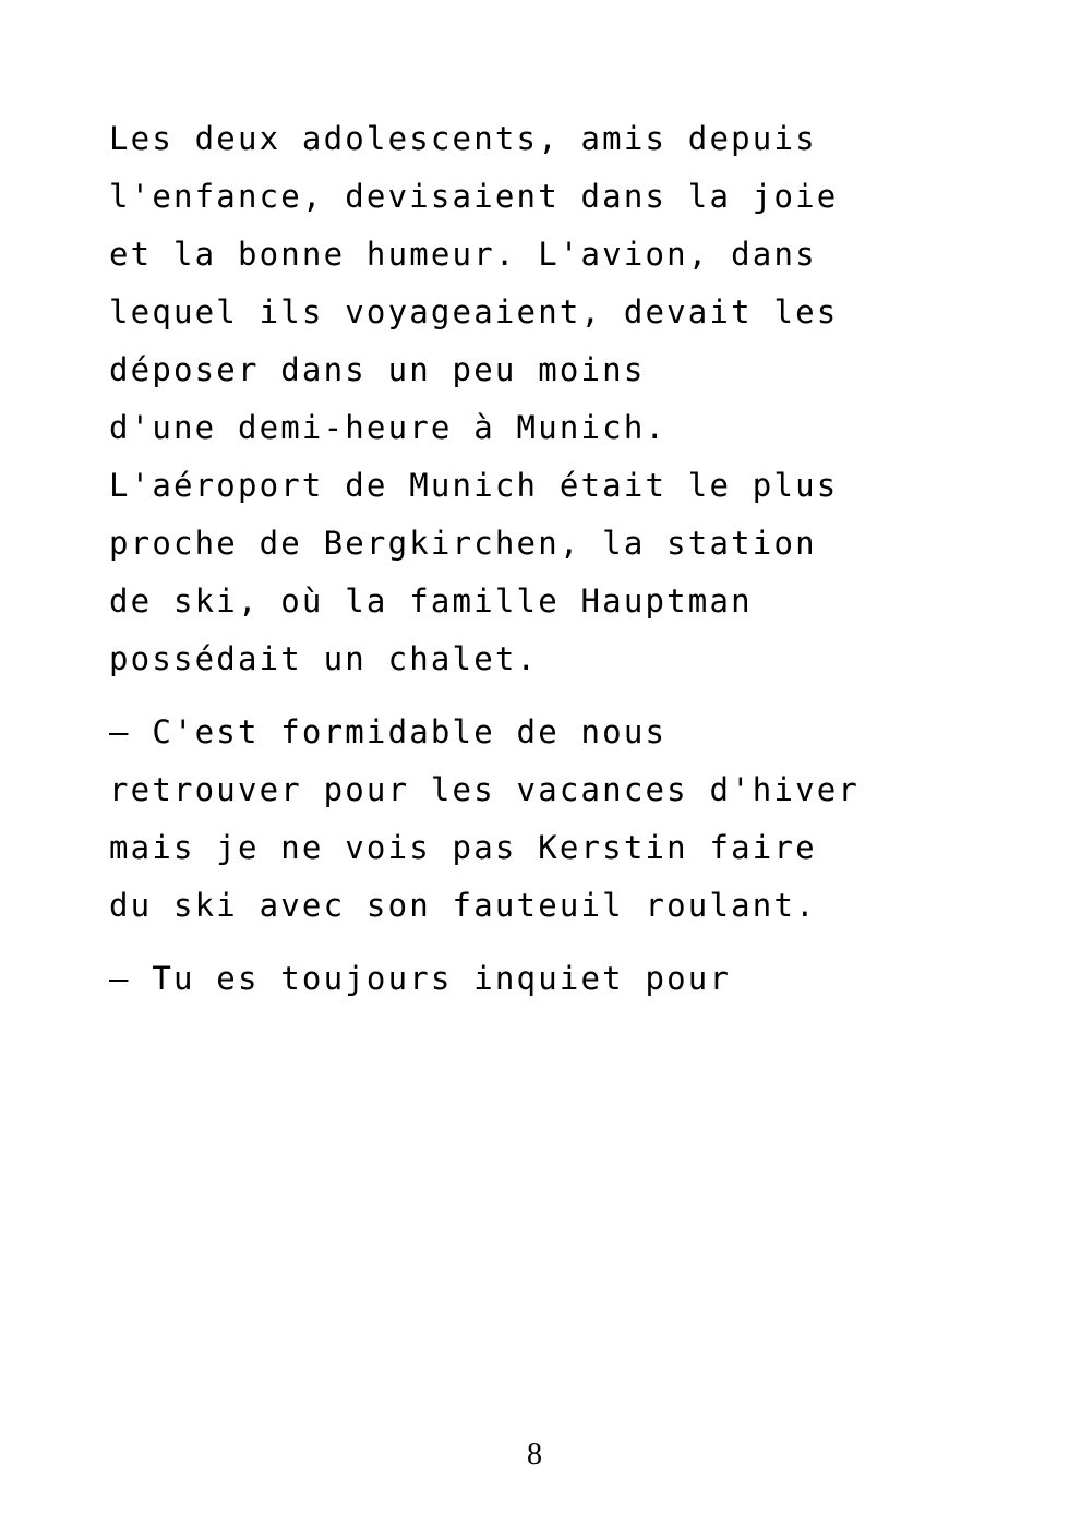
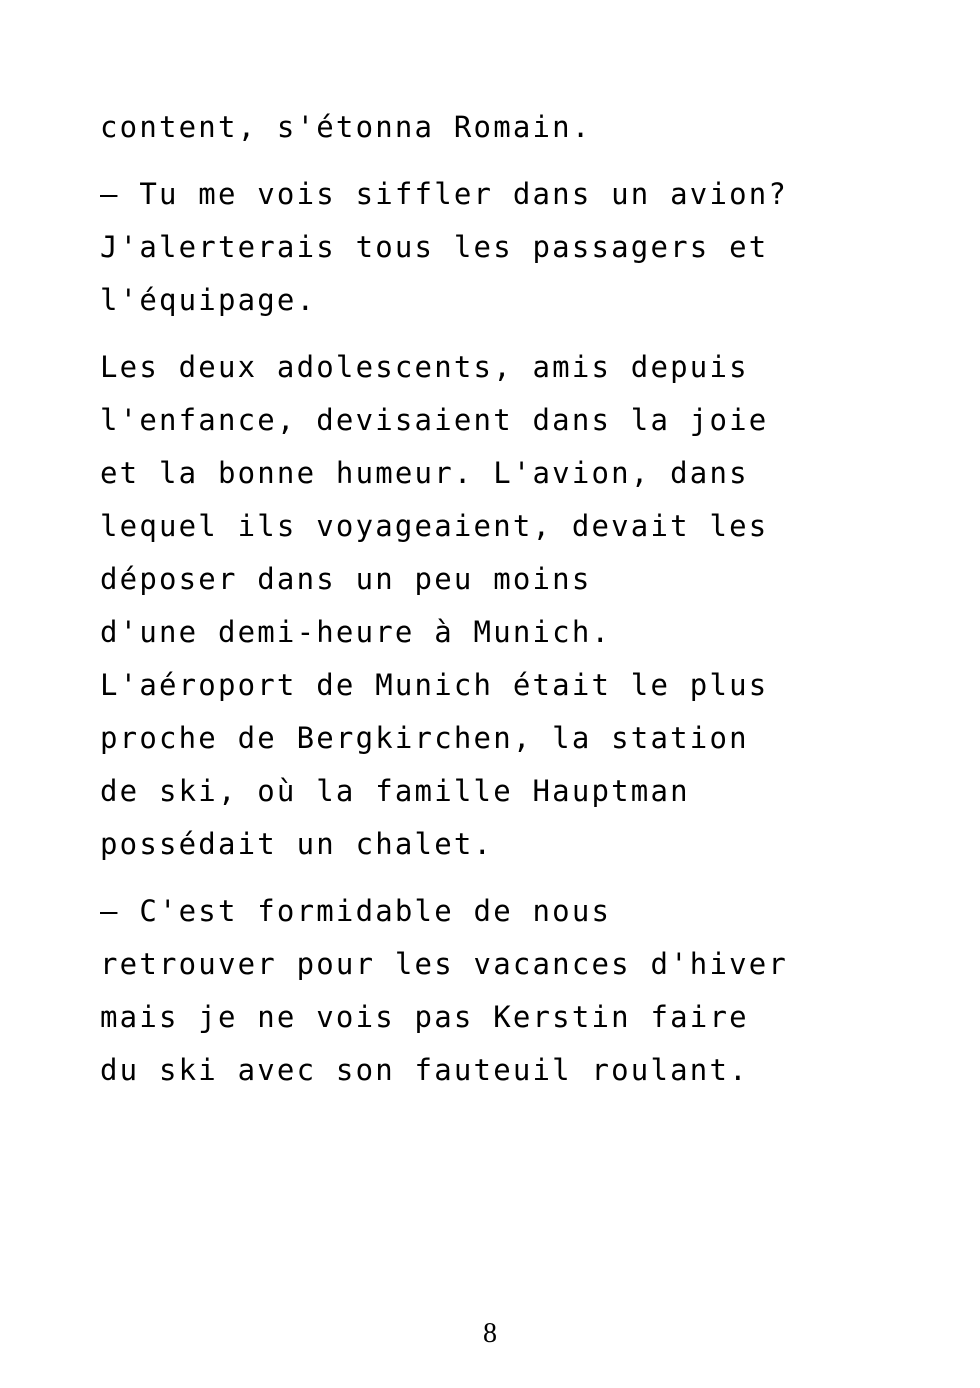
+ content, s'étonna Romain.
+ — Tu me vois siffler dans un avion?
+ J'alerterais tous les passagers et
+ l'équipage.
  Les deux adolescents, amis depuis
  l'enfance, devisaient dans la joie
  et la bonne humeur. L'avion, dans
  lequel ils voyageaient, devait les
  déposer dans un peu moins
  d'une demi-heure à Munich.
  L'aéroport de Munich était le plus
  proche de Bergkirchen, la station
  de ski, où la famille Hauptman
  possédait un chalet.
  — C'est formidable de nous
  retrouver pour les vacances d'hiver
  mais je ne vois pas Kerstin faire
  du ski avec son fauteuil roulant.
- — Tu es toujours inquiet pour
  8
